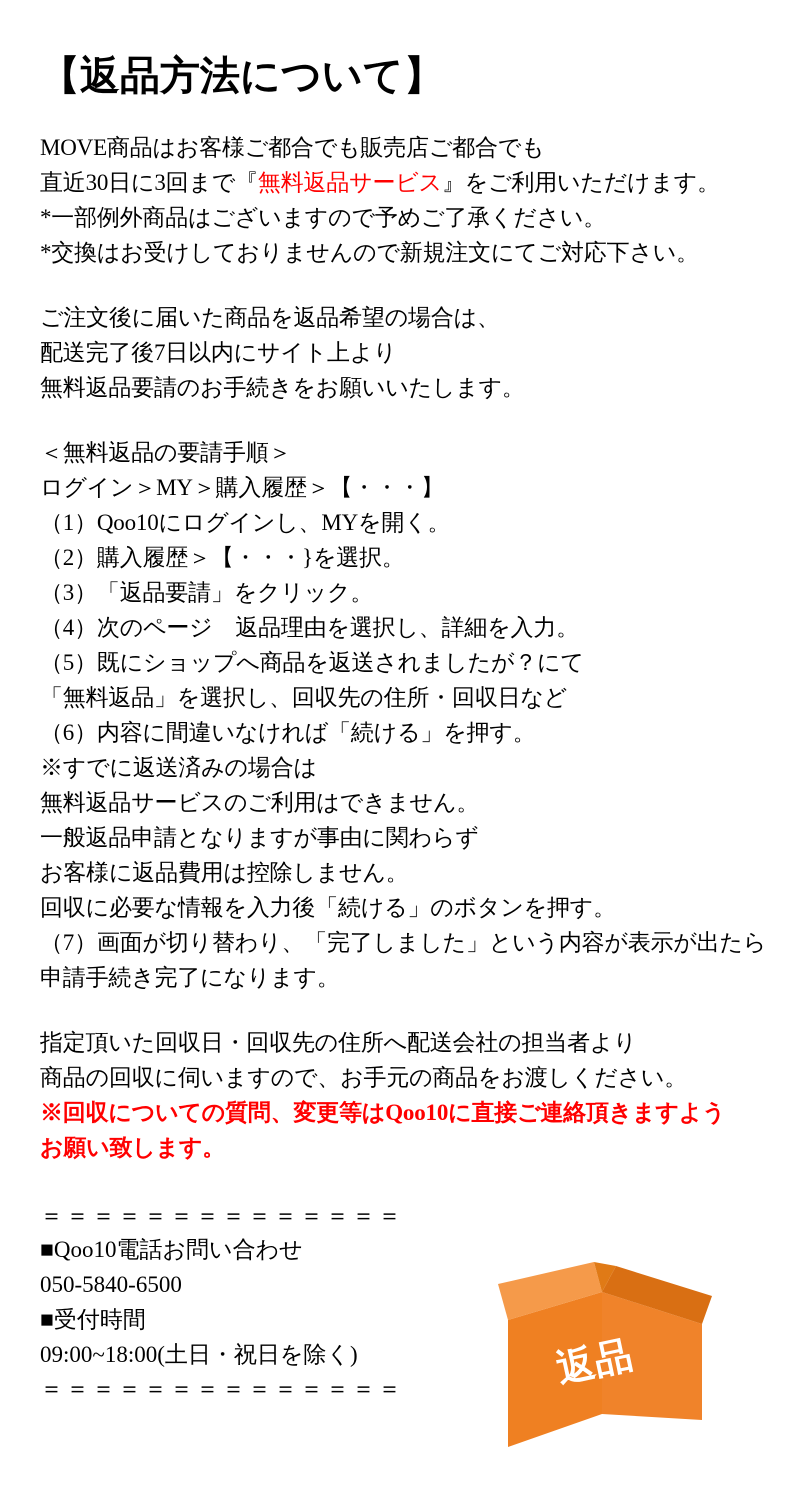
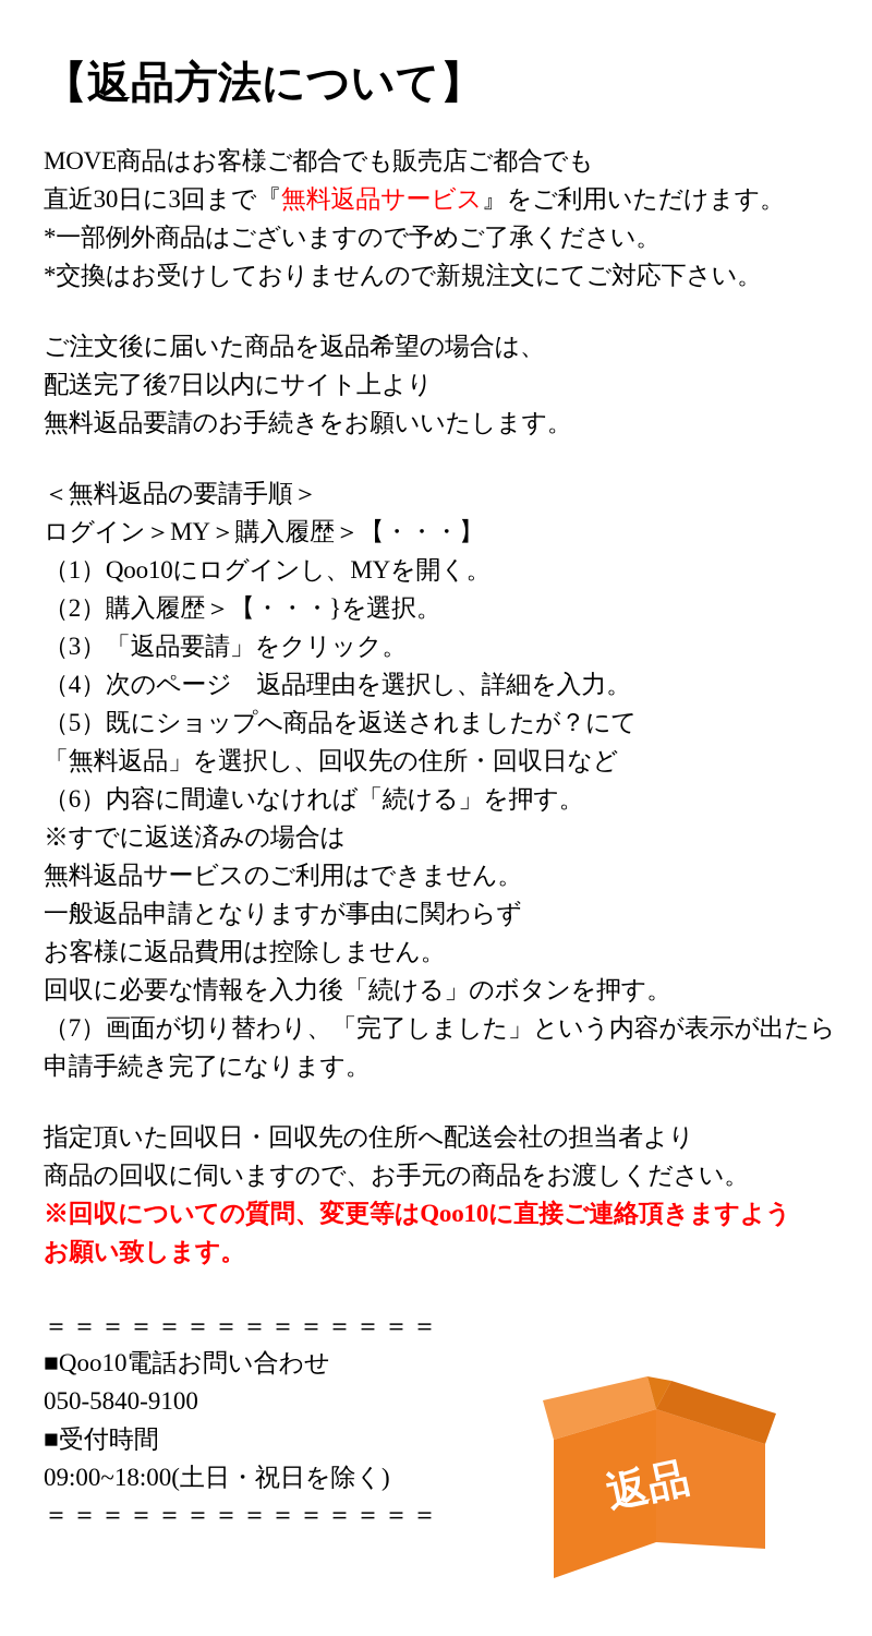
  【返品方法について】
  MOVE商品はお客様ご都合でも販売店ご都合でも
  直近30日に3回まで『無料返品サービス』をご利用いただけます。
  *一部例外商品はございますので予めご了承ください。
  *交換はお受けしておりませんので新規注文にてご対応下さい。
  ご注文後に届いた商品を返品希望の場合は、
  配送完了後7日以内にサイト上より
  無料返品要請のお手続きをお願いいたします。
  ＜無料返品の要請手順＞
  ログイン＞MY＞購入履歴＞【・・・】
  （1）Qoo10にログインし、MYを開く。
  （2）購入履歴＞【・・・}を選択。
  （3）「返品要請」をクリック。
  （4）次のページ 返品理由を選択し、詳細を入力。
  （5）既にショップへ商品を返送されましたが？にて
  「無料返品」を選択し、回収先の住所・回収日など
  （6）内容に間違いなければ「続ける」を押す。
  ※すでに返送済みの場合は
  無料返品サービスのご利用はできません。
  一般返品申請となりますが事由に関わらず
  お客様に返品費用は控除しません。
  回収に必要な情報を入力後「続ける」のボタンを押す。
  （7）画面が切り替わり、「完了しました」という内容が表示が出たら
  申請手続き完了になります。
  指定頂いた回収日・回収先の住所へ配送会社の担当者より
  商品の回収に伺いますので、お手元の商品をお渡しください。
  ※回収についての質問、変更等はQoo10に直接ご連絡頂きますよう
  お願い致します。
  ＝＝＝＝＝＝＝＝＝＝＝＝＝＝
  ■Qoo10電話お問い合わせ
- 050-5840-6500
+ 050-5840-9100
  ■受付時間
  09:00~18:00(土日・祝日を除く)
  ＝＝＝＝＝＝＝＝＝＝＝＝＝＝
